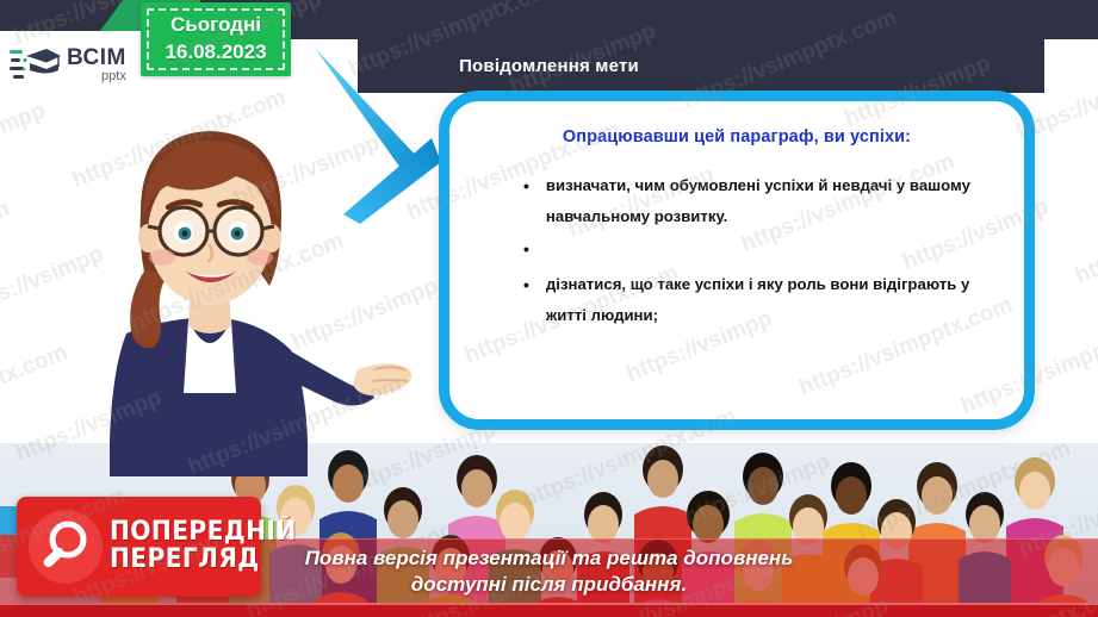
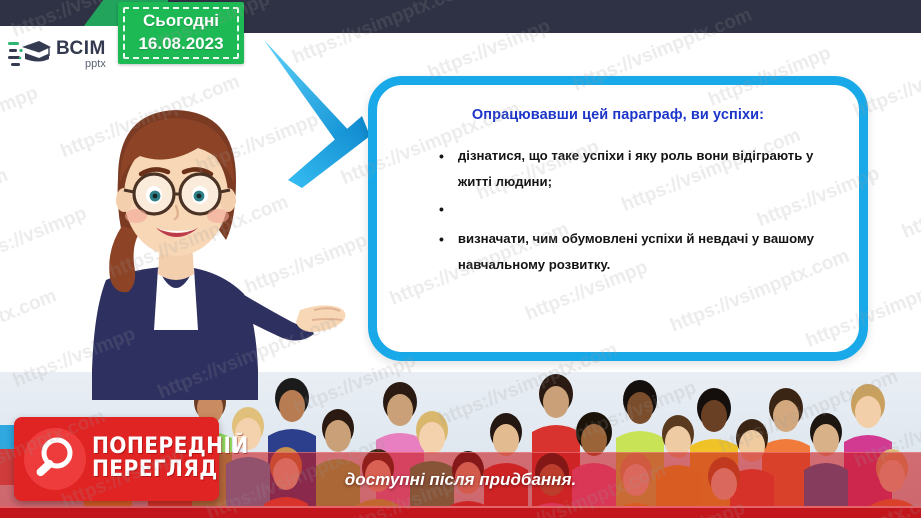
- Повідомлення мети
  ВСІМ
  pptx
  Сьогодні
  16.08.2023
  Опрацювавши цей параграф, ви успіхи:
  •
- визначати, чим обумовлені успіхи й невдачі у вашому навчальному розвитку.
+ дізнатися, що таке успіхи і яку роль вони відіграють у житті людини;
  •
  •
- дізнатися, що таке успіхи і яку роль вони відіграють у житті людини;
+ визначати, чим обумовлені успіхи й невдачі у вашому навчальному розвитку.
- Повна версія презентації та решта доповнень
  доступні після придбання.
  ПОПЕРЕДНІЙ
  ПЕРЕГЛЯД
